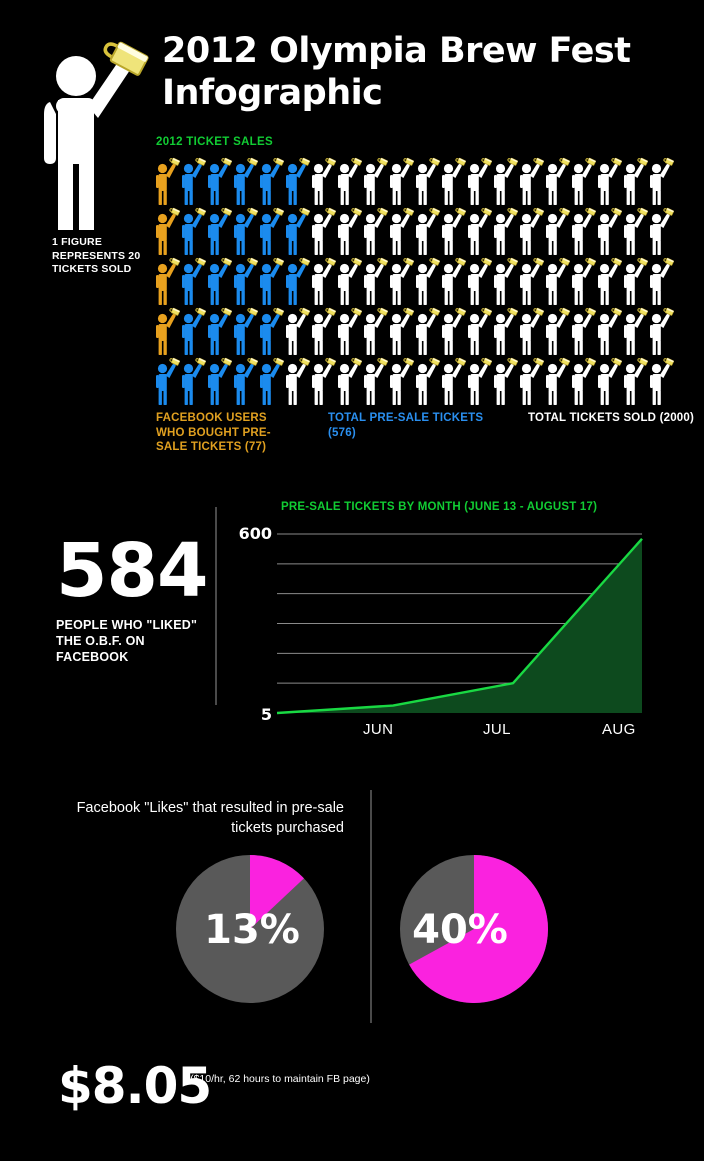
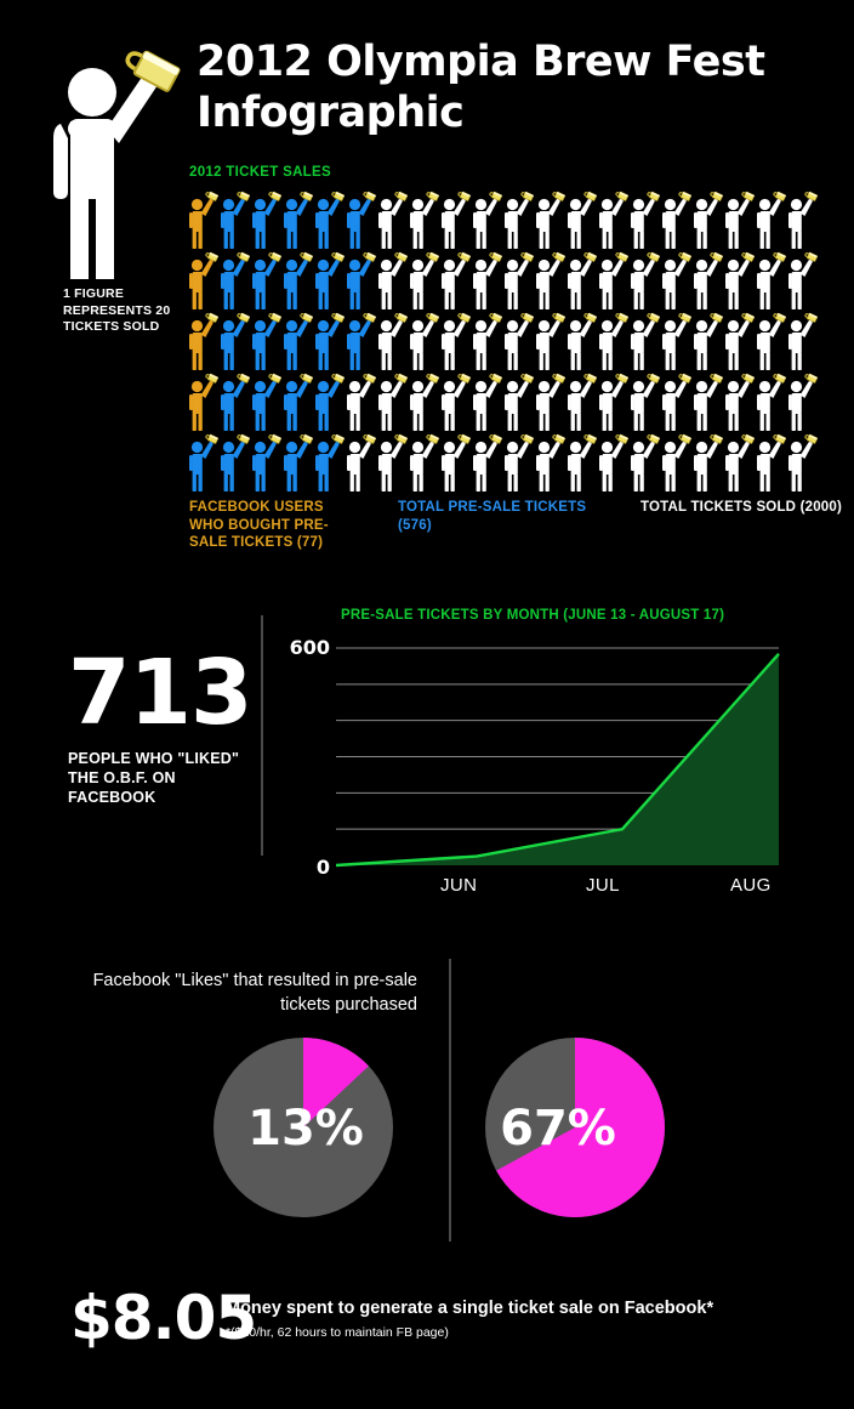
  2012 Olympia Brew Fest
  Infographic
  1 FIGURE REPRESENTS 20 TICKETS SOLD
  2012 TICKET SALES
  FACEBOOK USERS WHO BOUGHT PRE-SALE TICKETS (77)
  TOTAL PRE-SALE TICKETS (576)
  TOTAL TICKETS SOLD (2000)
- 584
+ 713
  PEOPLE WHO "LIKED" THE O.B.F. ON FACEBOOK
  PRE-SALE TICKETS BY MONTH (JUNE 13 - AUGUST 17)
  600
- 5
+ 0
  JUN
  JUL
  AUG
  Facebook "Likes" that resulted in pre-sale tickets purchased
  13%
- 40%
+ 67%
  $8.05
+ Money spent to generate a single ticket sale on Facebook*
  *($10/hr, 62 hours to maintain FB page)
